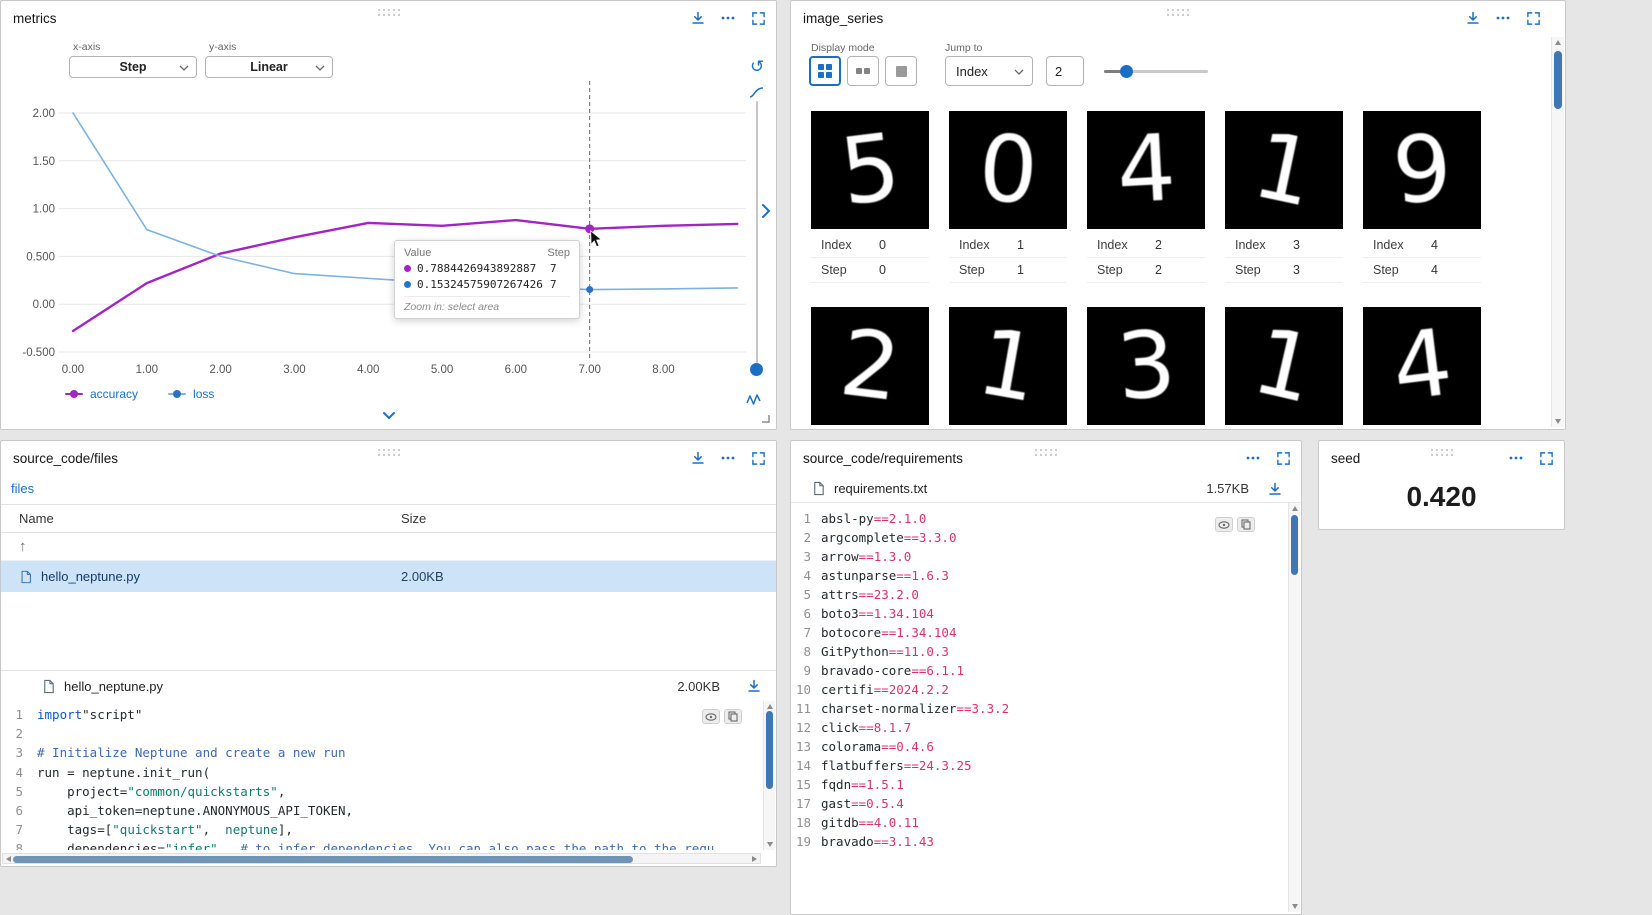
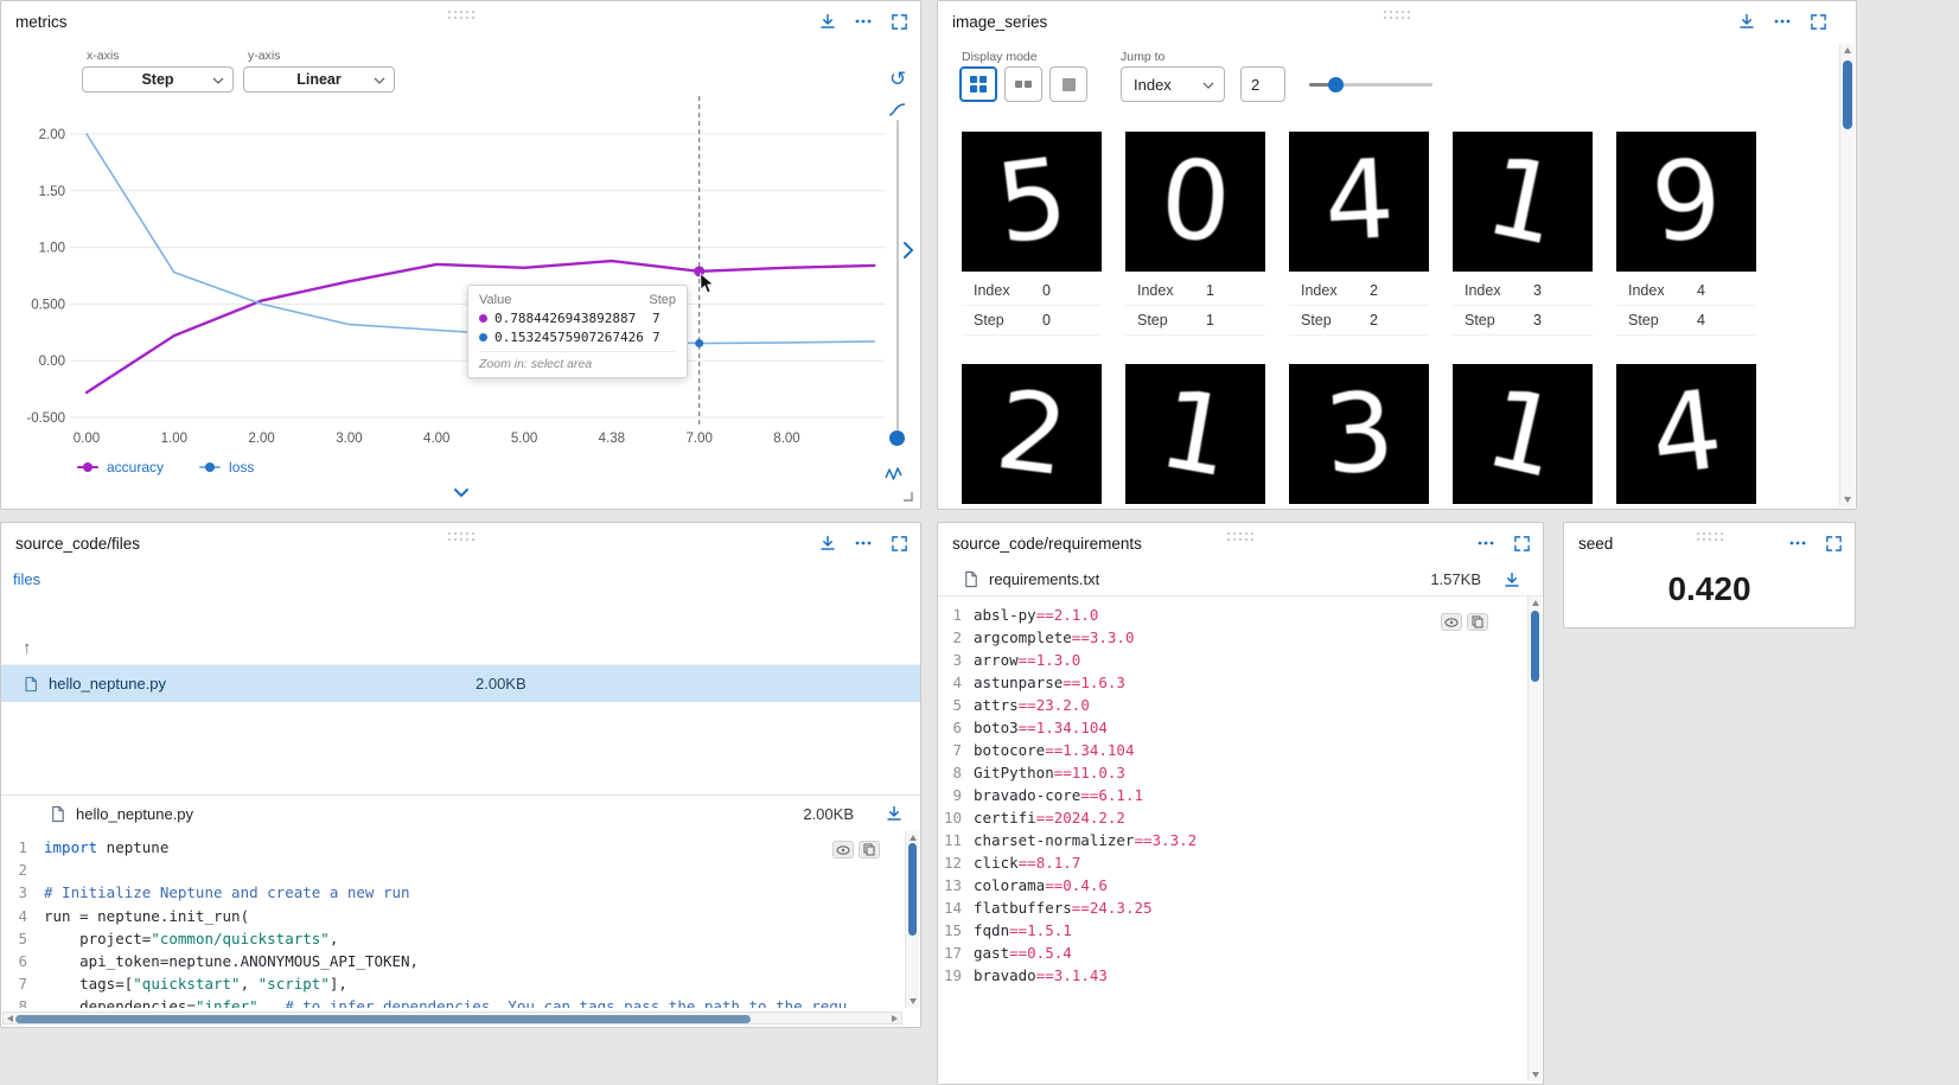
  metrics
  x-axis
  Step
  y-axis
  Linear
  2.00
  1.50
  1.00
  0.500
  0.00
  -0.500
  0.00
  1.00
  2.00
  3.00
  4.00
  5.00
- 6.00
+ 4.38
  7.00
  8.00
  Value
  Step
  0.7884426943892887
  7
  0.15324575907267426
  7
  Zoom in: select area
  accuracy
  loss
  ↺
  image_series
  Display mode
  Jump to
  Index
  2
  Index
  0
  Step
  0
  Index
  1
  Step
  1
  Index
  2
  Step
  2
  Index
  3
  Step
  3
  Index
  4
  Step
  4
  source_code/files
  files
- Name
- Size
  ↑
  hello_neptune.py
  2.00KB
  hello_neptune.py
  2.00KB
  1
- import"script"
+ import neptune
  2
  3
  # Initialize Neptune and create a new run
  4
  run = neptune.init_run(
  5
  project="common/quickstarts",
  6
  api_token=neptune.ANONYMOUS_API_TOKEN,
  7
- tags=["quickstart", neptune],
+ tags=["quickstart", "script"],
  8
- dependencies="infer", # to infer dependencies. You can also pass the path to the requ
+ dependencies="infer", # to infer dependencies. You can tags pass the path to the requ
  source_code/requirements
  requirements.txt
  1.57KB
  1
  absl-py==2.1.0
  2
  argcomplete==3.3.0
  3
  arrow==1.3.0
  4
  astunparse==1.6.3
  5
  attrs==23.2.0
  6
  boto3==1.34.104
  7
  botocore==1.34.104
  8
  GitPython==11.0.3
  9
  bravado-core==6.1.1
  10
  certifi==2024.2.2
  11
  charset-normalizer==3.3.2
  12
  click==8.1.7
  13
  colorama==0.4.6
  14
  flatbuffers==24.3.25
  15
  fqdn==1.5.1
  17
  gast==0.5.4
- 18
- gitdb==4.0.11
  19
  bravado==3.1.43
  seed
  0.420
